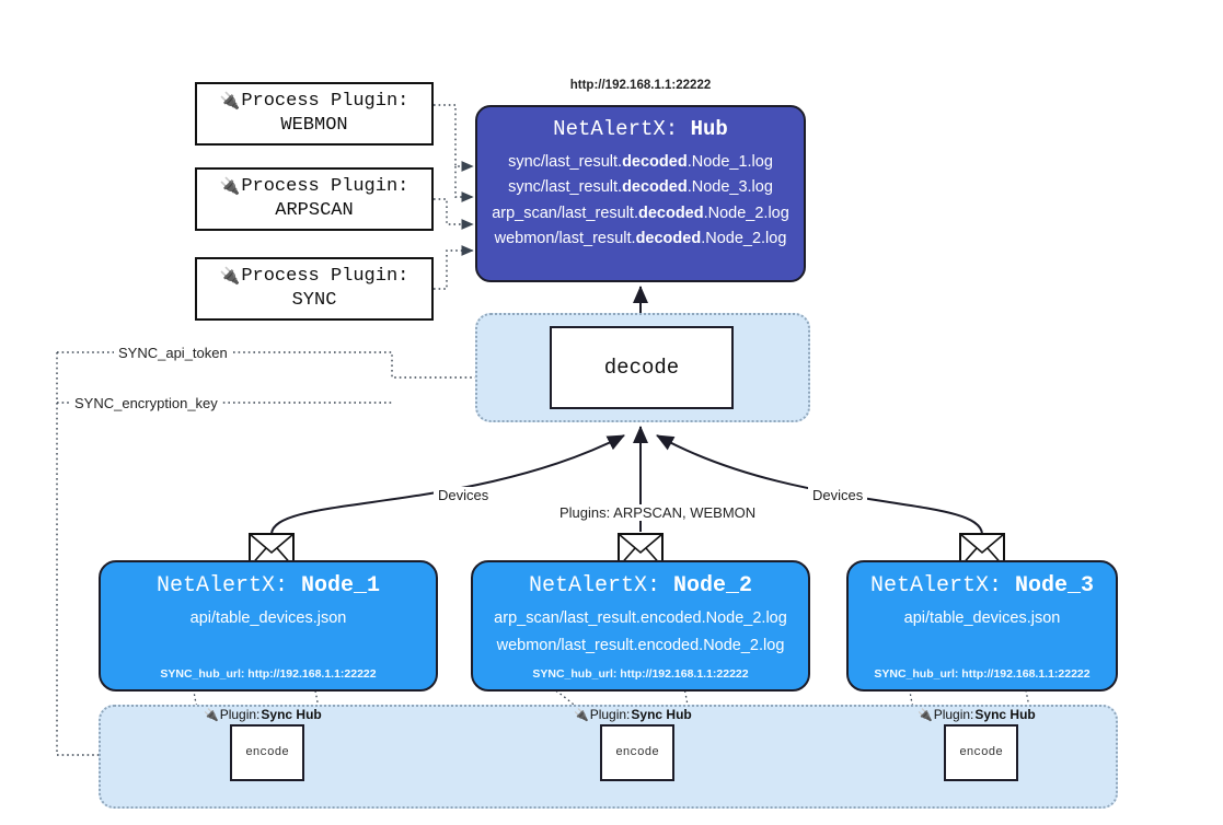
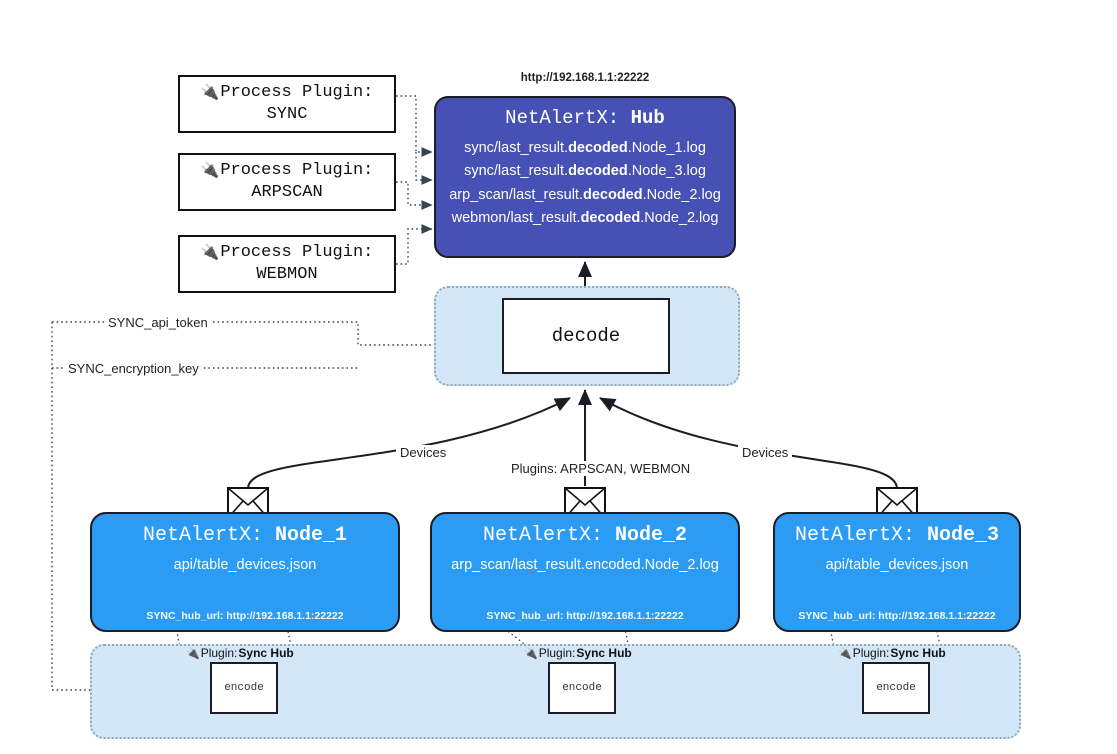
  🔌
  Process Plugin:
- WEBMON
+ SYNC
  🔌
  Process Plugin:
  ARPSCAN
  🔌
  Process Plugin:
- SYNC
+ WEBMON
  http://192.168.1.1:22222
  NetAlertX: Hub
  sync/last_result.decoded.Node_1.log
  sync/last_result.decoded.Node_3.log
  arp_scan/last_result.decoded.Node_2.log
  webmon/last_result.decoded.Node_2.log
  decode
  SYNC_api_token
  SYNC_encryption_key
  Devices
  Devices
  Plugins: ARPSCAN, WEBMON
  NetAlertX: Node_1
  api/table_devices.json
  SYNC_hub_url: http://192.168.1.1:22222
  NetAlertX: Node_2
  arp_scan/last_result.encoded.Node_2.log
- webmon/last_result.encoded.Node_2.log
  SYNC_hub_url: http://192.168.1.1:22222
  NetAlertX: Node_3
  api/table_devices.json
  SYNC_hub_url: http://192.168.1.1:22222
  🔌
  Plugin:
  Sync Hub
  encode
  🔌
  Plugin:
  Sync Hub
  encode
  🔌
  Plugin:
  Sync Hub
  encode
